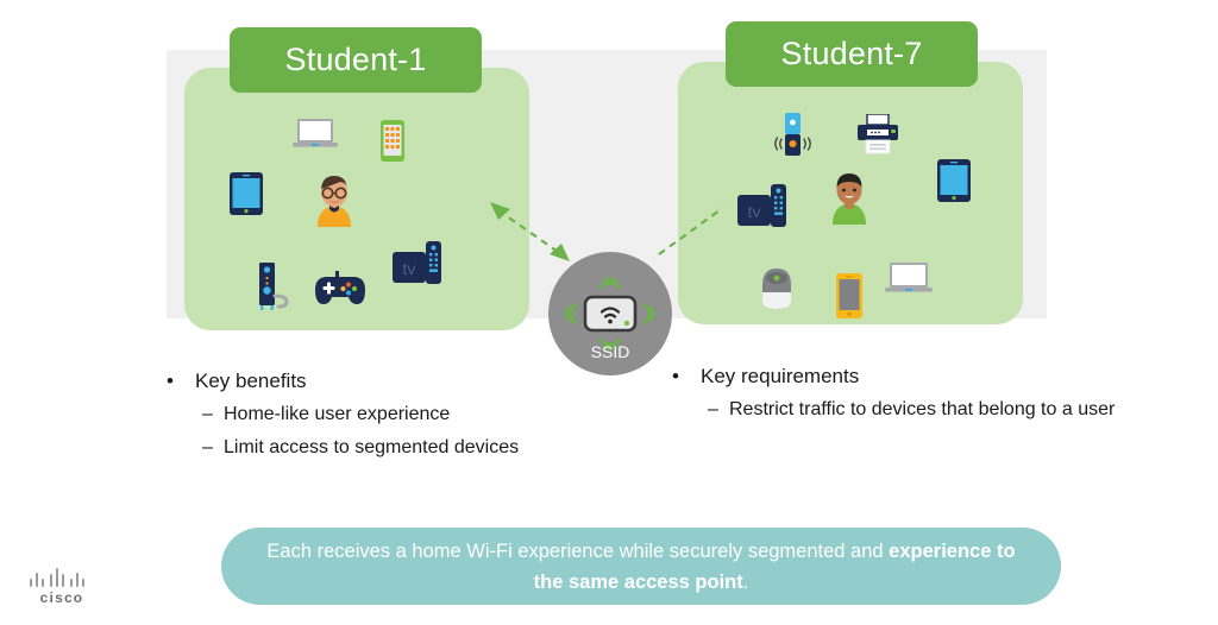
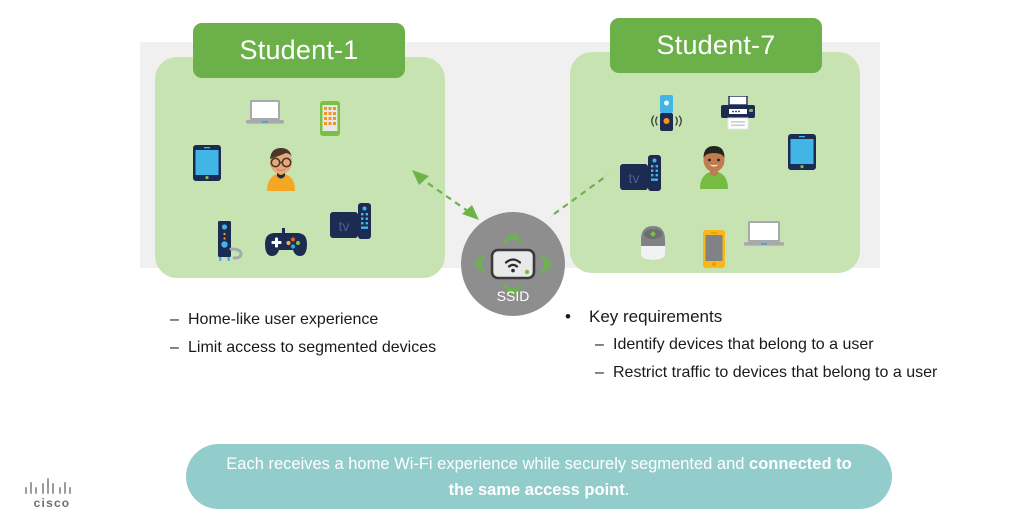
  tv
  Student-1
  tv
  Student-7
  SSID
- • Key benefits
  – Home-like user experience
  – Limit access to segmented devices
  • Key requirements
+ – Identify devices that belong to a user
  – Restrict traffic to devices that belong to a user
- Each receives a home Wi-Fi experience while securely segmented and experience to the same access point.
+ Each receives a home Wi-Fi experience while securely segmented and connected to the same access point.
  cisco
